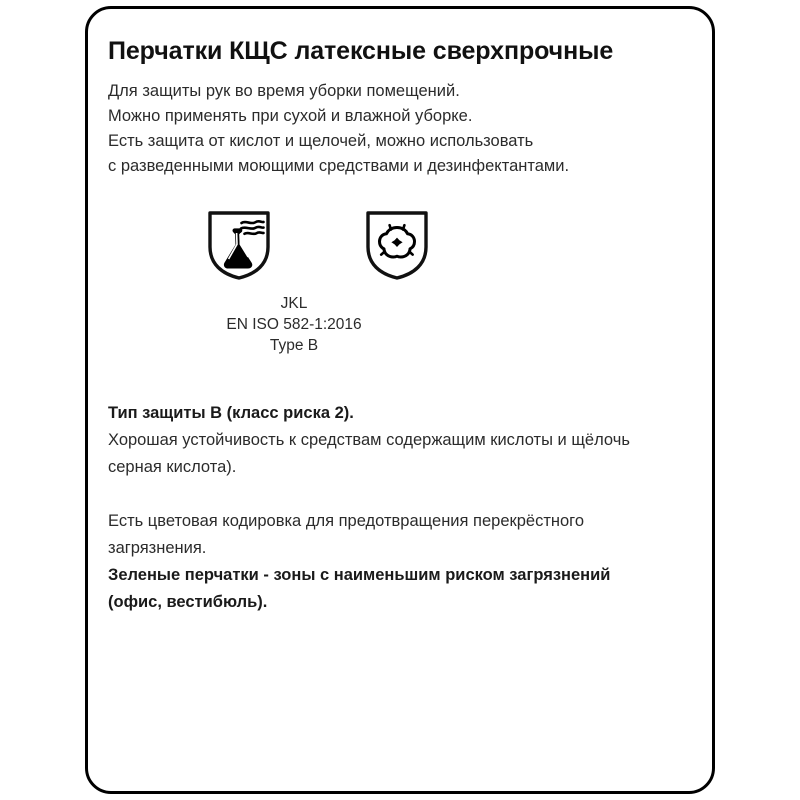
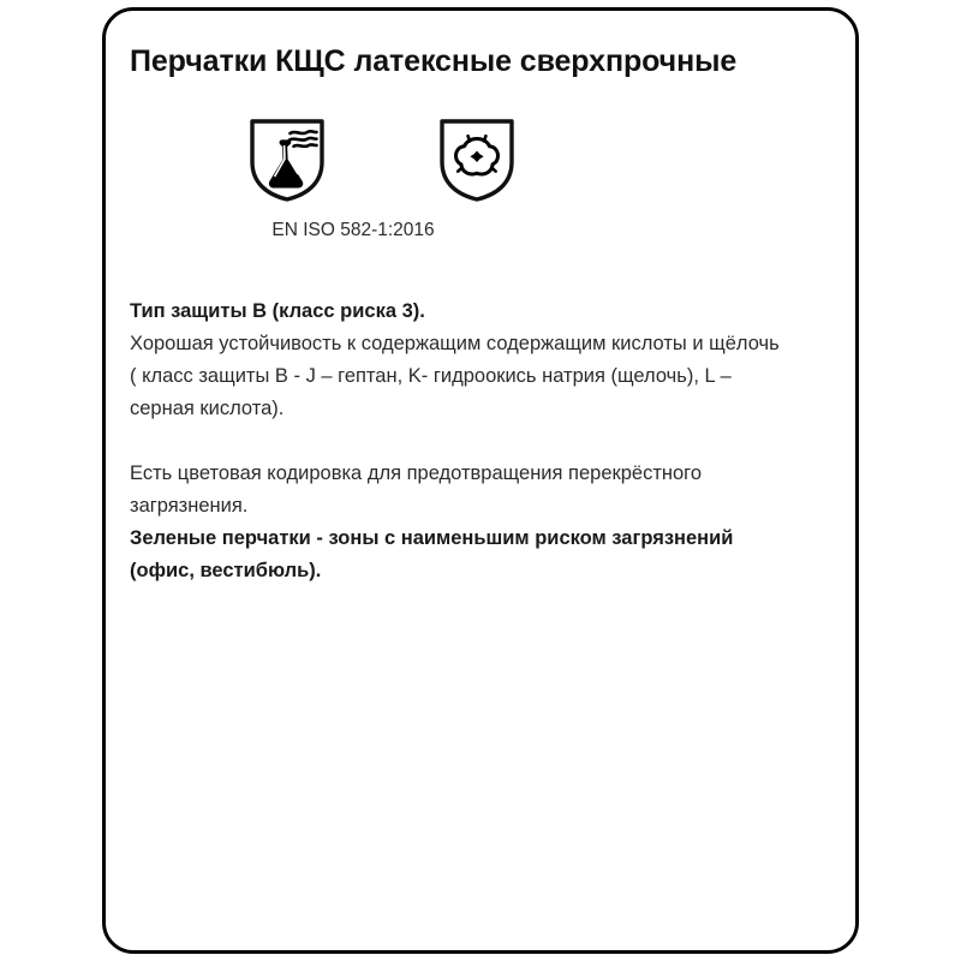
  Перчатки КЩС латексные сверхпрочные
- Для защиты рук во время уборки помещений.
- Можно применять при сухой и влажной уборке.
- Есть защита от кислот и щелочей, можно использовать
- с разведенными моющими средствами и дезинфектантами.
- JKL
  EN ISO 582-1:2016
- Type B
- Тип защиты B (класс риска 2).
+ Тип защиты B (класс риска 3).
- Хорошая устойчивость к средствам содержащим кислоты и щёлочь
+ Хорошая устойчивость к содержащим содержащим кислоты и щёлочь
+ ( класс защиты B - J – гептан, K- гидроокись натрия (щелочь), L –
  серная кислота).
  Есть цветовая кодировка для предотвращения перекрёстного
  загрязнения.
  Зеленые перчатки - зоны с наименьшим риском загрязнений
  (офис, вестибюль).
